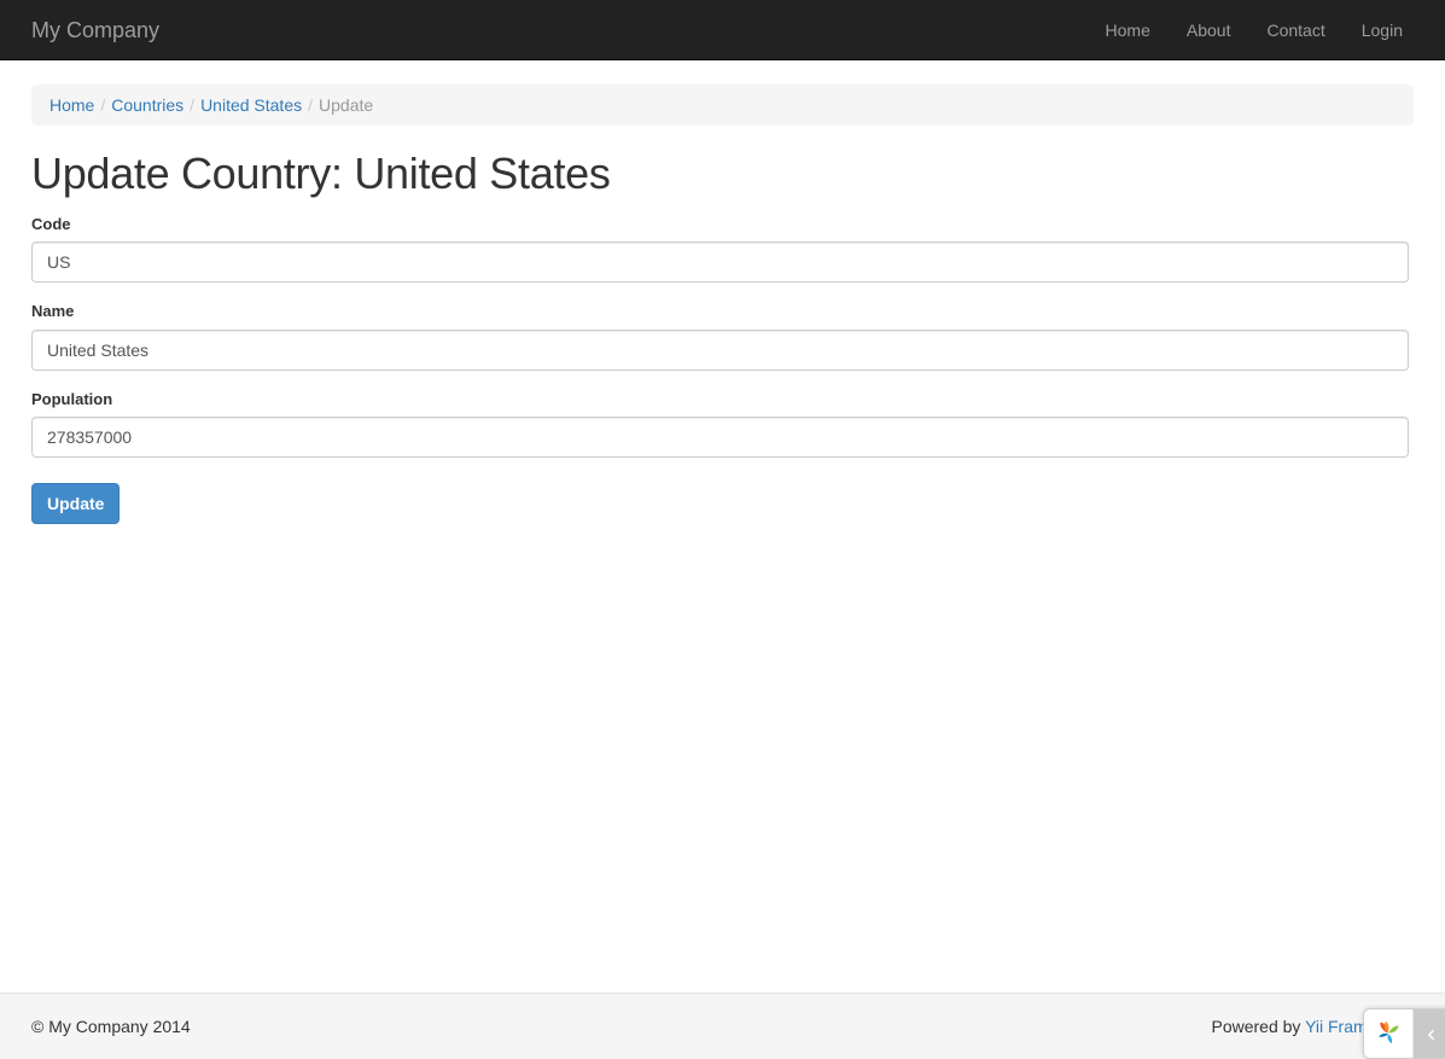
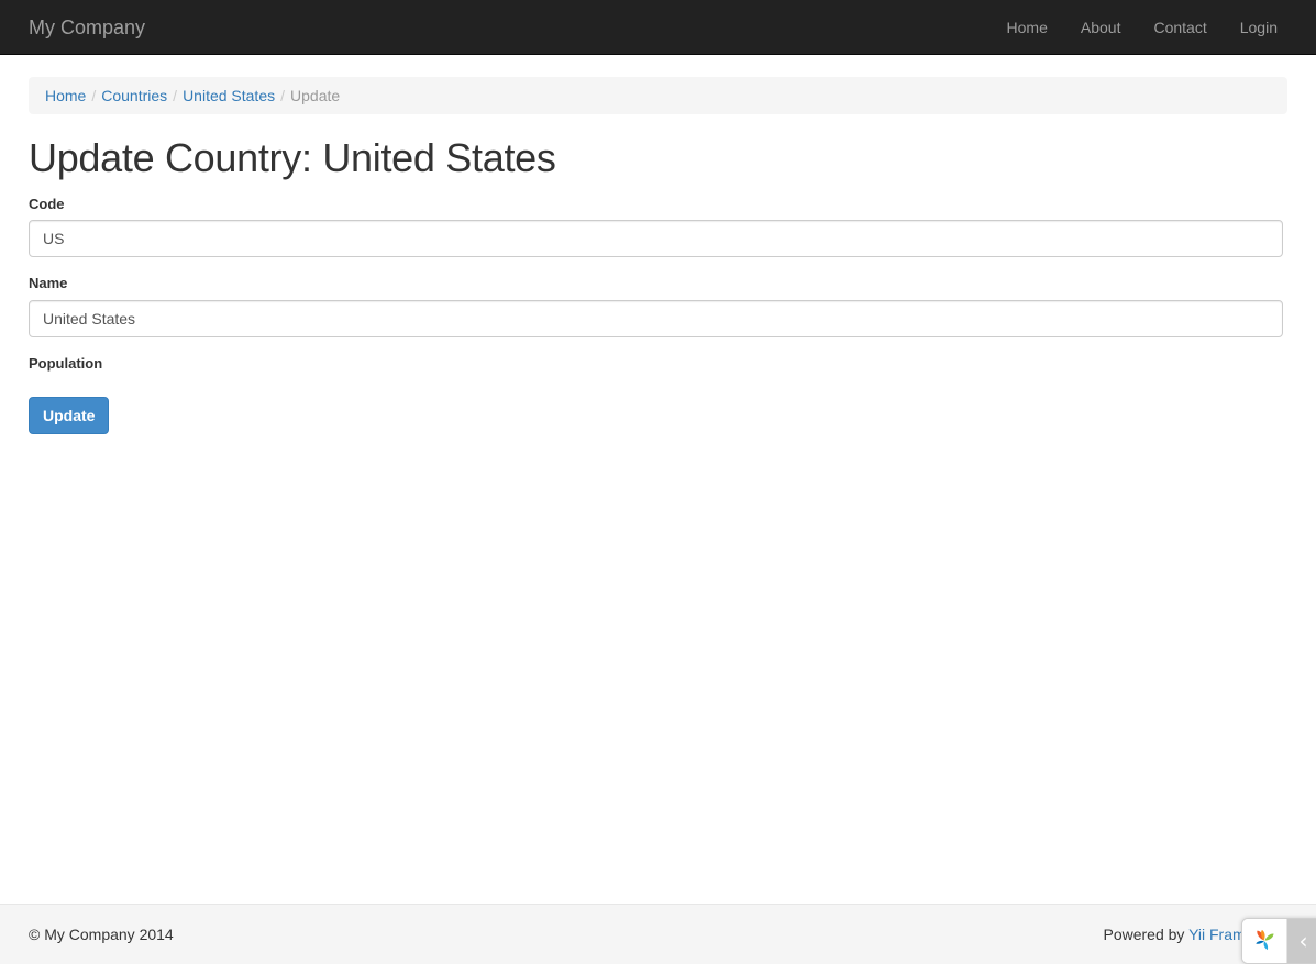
  My Company
  Home
  About
  Contact
  Login
  Home
  /
  Countries
  /
  United States
  /
  Update
  Update Country: United States
  Code
  US
  Name
  United States
  Population
- 278357000
  Update
  © My Company 2014
  Powered by Yii Fram
  ‹
